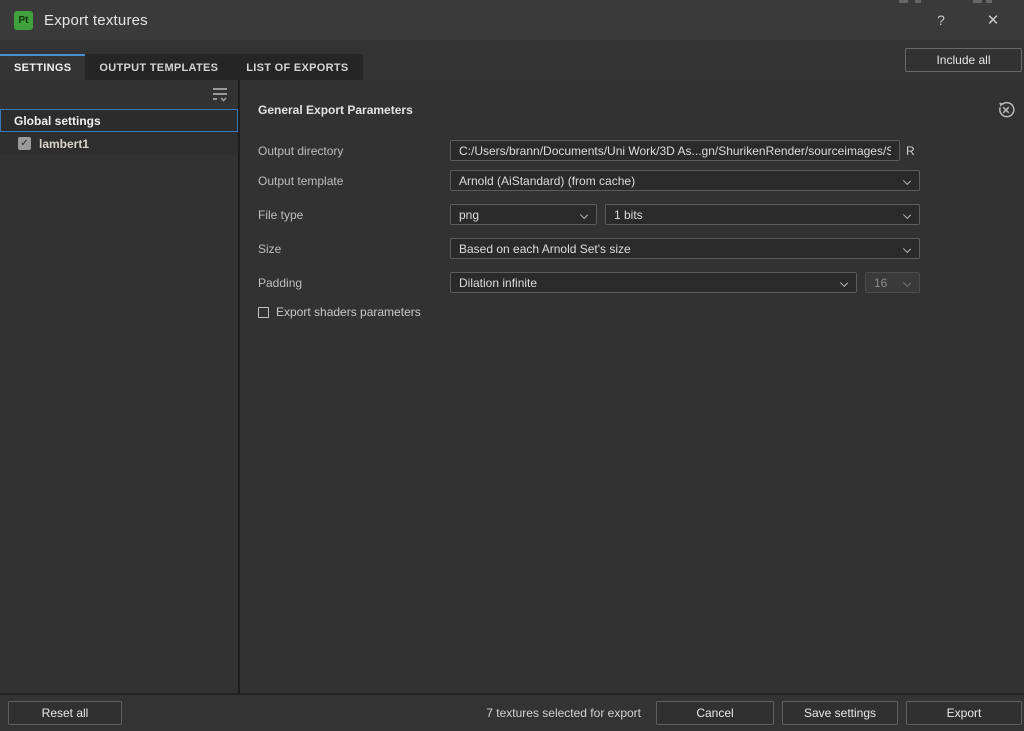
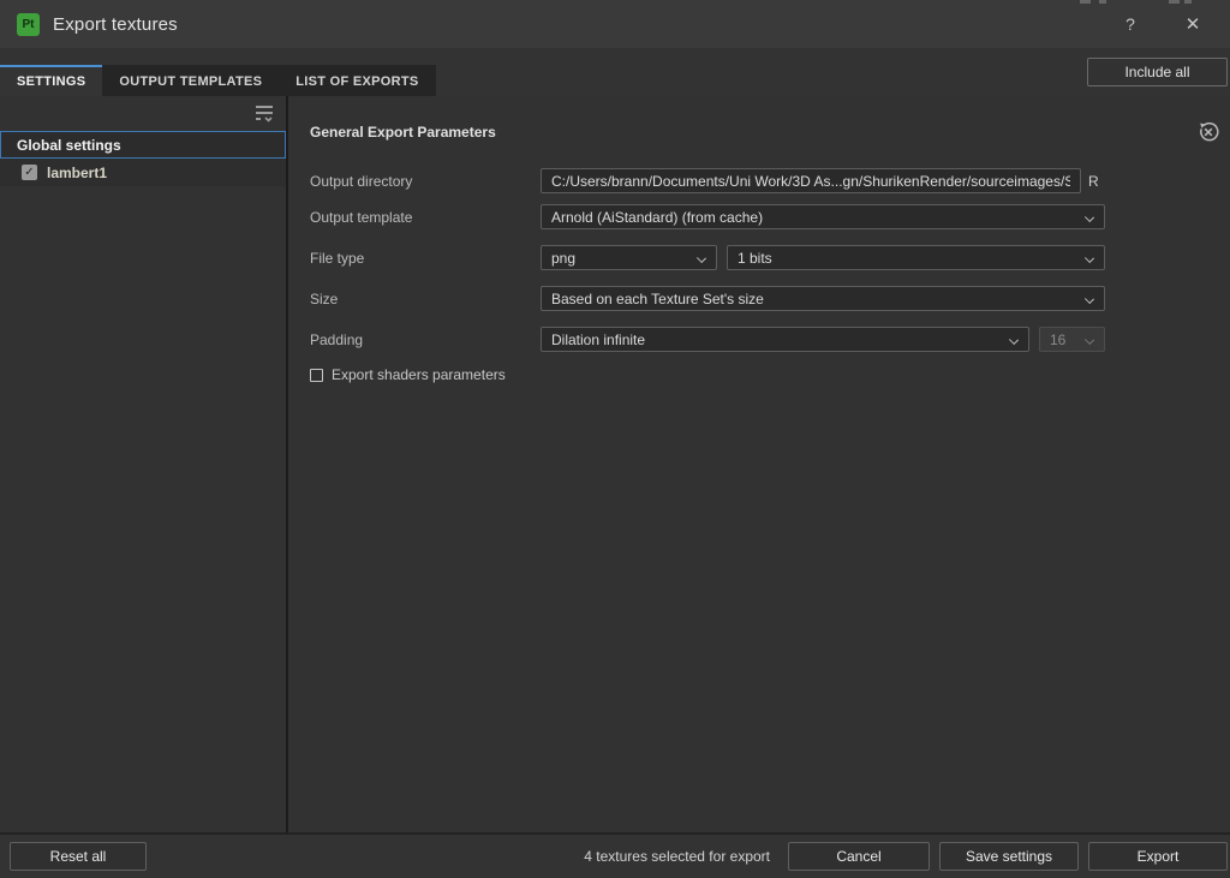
  Pt
  Export textures
  ?
  ✕
  SETTINGS
  OUTPUT TEMPLATES
  LIST OF EXPORTS
  Include all
  Global settings
  ✓
  lambert1
  General Export Parameters
  Output directory
  C:/Users/brann/Documents/Uni Work/3D As...gn/ShurikenRender/sourceimages/S
  R
  Output template
  Arnold (AiStandard) (from cache)
  File type
  png
  1 bits
  Size
- Based on each Arnold Set's size
+ Based on each Texture Set's size
  Padding
  Dilation infinite
  16
  Export shaders parameters
  Reset all
- 7 textures selected for export
+ 4 textures selected for export
  Cancel
  Save settings
  Export
